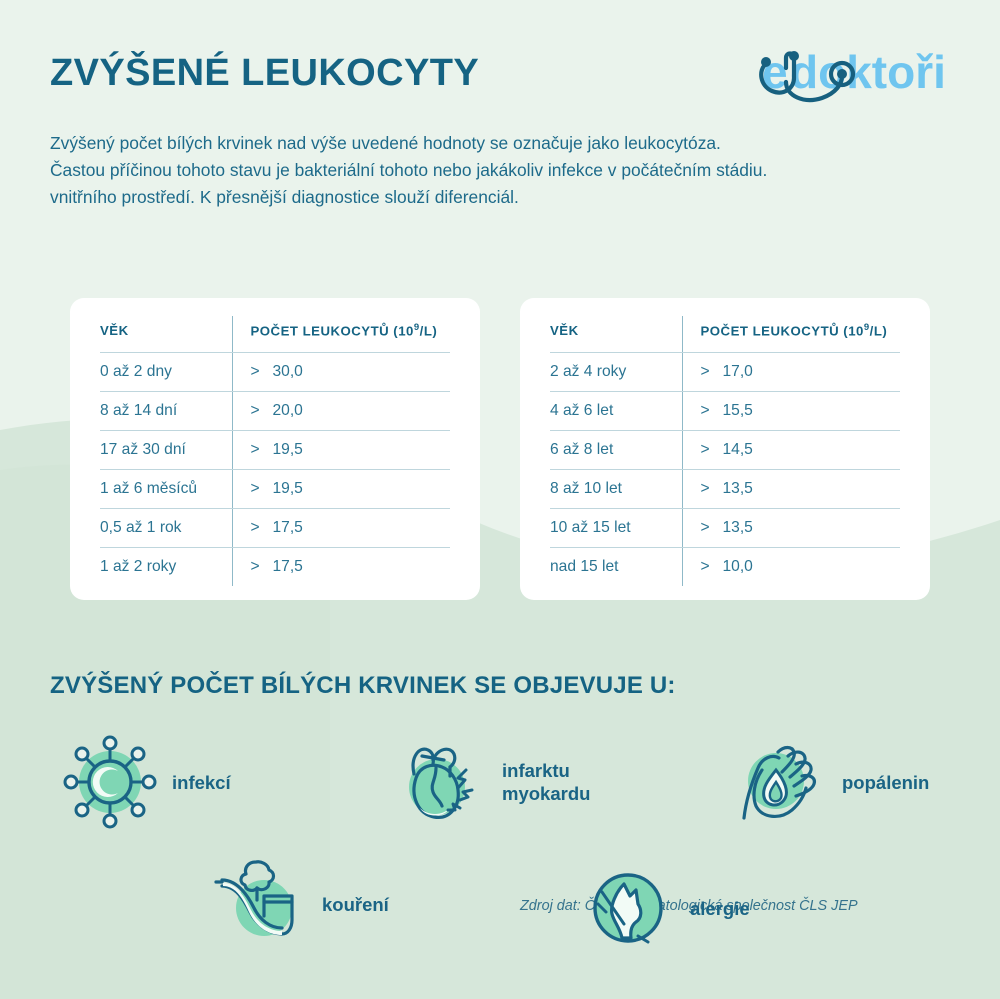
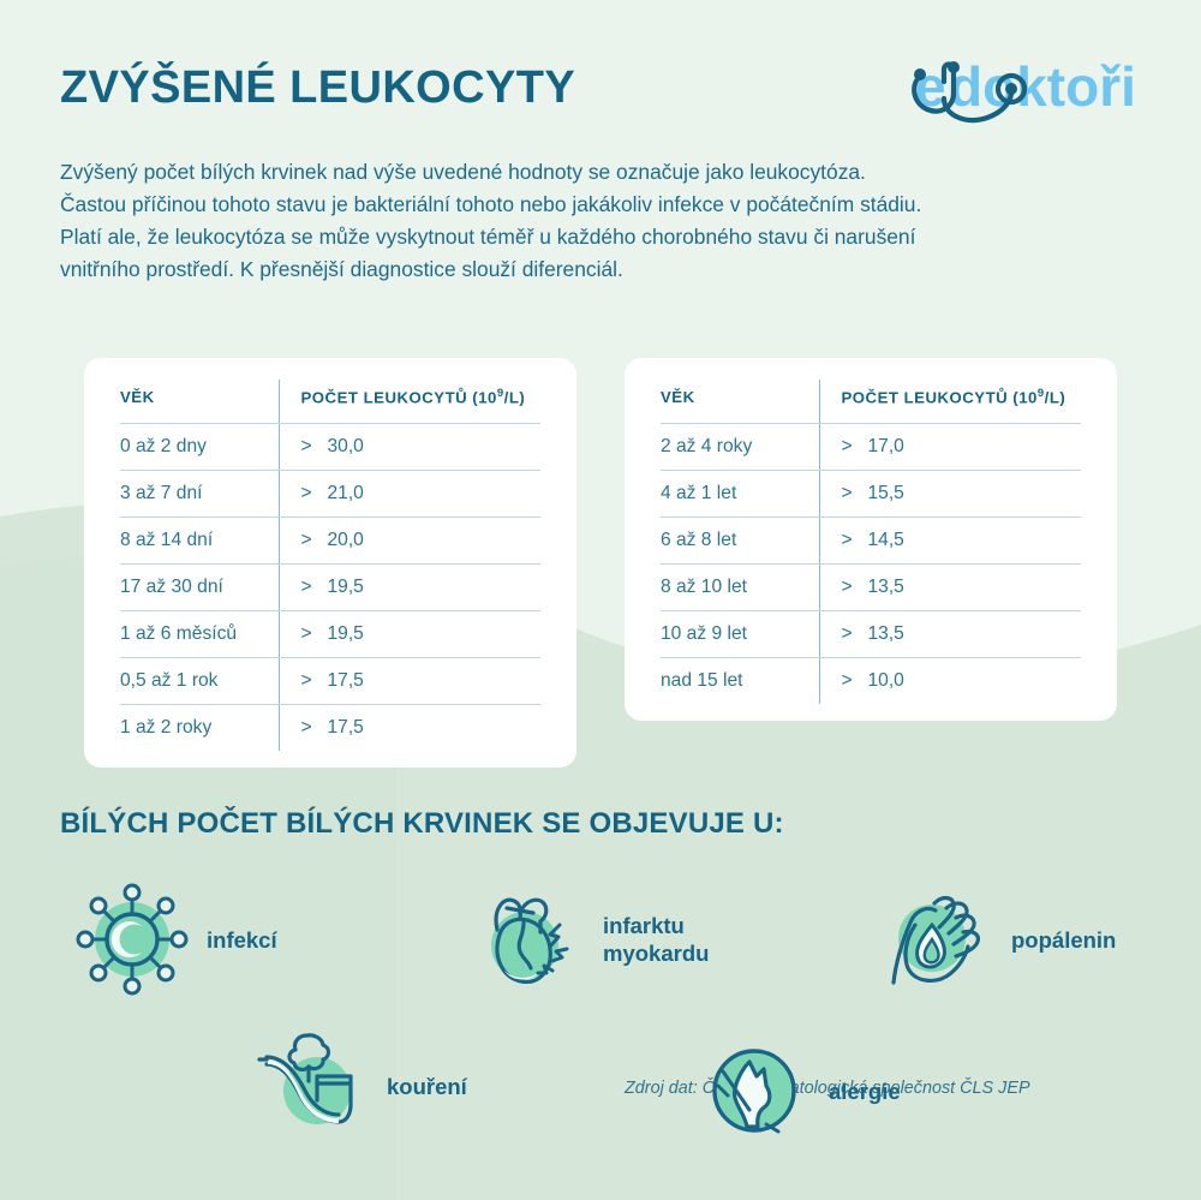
  ZVÝŠENÉ LEUKOCYTY
  e
  dktoři
  Zvýšený počet bílých krvinek nad výše uvedené hodnoty se označuje jako leukocytóza.
  Častou příčinou tohoto stavu je bakteriální tohoto nebo jakákoliv infekce v počátečním stádiu.
+ Platí ale, že leukocytóza se může vyskytnout téměř u každého chorobného stavu či narušení
  vnitřního prostředí. K přesnější diagnostice slouží diferenciál.
  VĚK	POČET LEUKOCYTŮ (109/L)
  0 až 2 dny	> 30,0
+ 3 až 7 dní	> 21,0
  8 až 14 dní	> 20,0
  17 až 30 dní	> 19,5
  1 až 6 měsíců	> 19,5
  0,5 až 1 rok	> 17,5
  1 až 2 roky	> 17,5
  VĚK	POČET LEUKOCYTŮ (109/L)
  2 až 4 roky	> 17,0
- 4 až 6 let	> 15,5
+ 4 až 1 let	> 15,5
  6 až 8 let	> 14,5
  8 až 10 let	> 13,5
- 10 až 15 let	> 13,5
+ 10 až 9 let	> 13,5
  nad 15 let	> 10,0
  Zdroj dat: Čtologická společnost ČLS JEP
- ZVÝŠENÝ POČET BÍLÝCH KRVINEK SE OBJEVUJE U:
+ BÍLÝCH POČET BÍLÝCH KRVINEK SE OBJEVUJE U:
  infekcí
  infarktu
  myokardu
  popálenin
  kouření
  alergie
